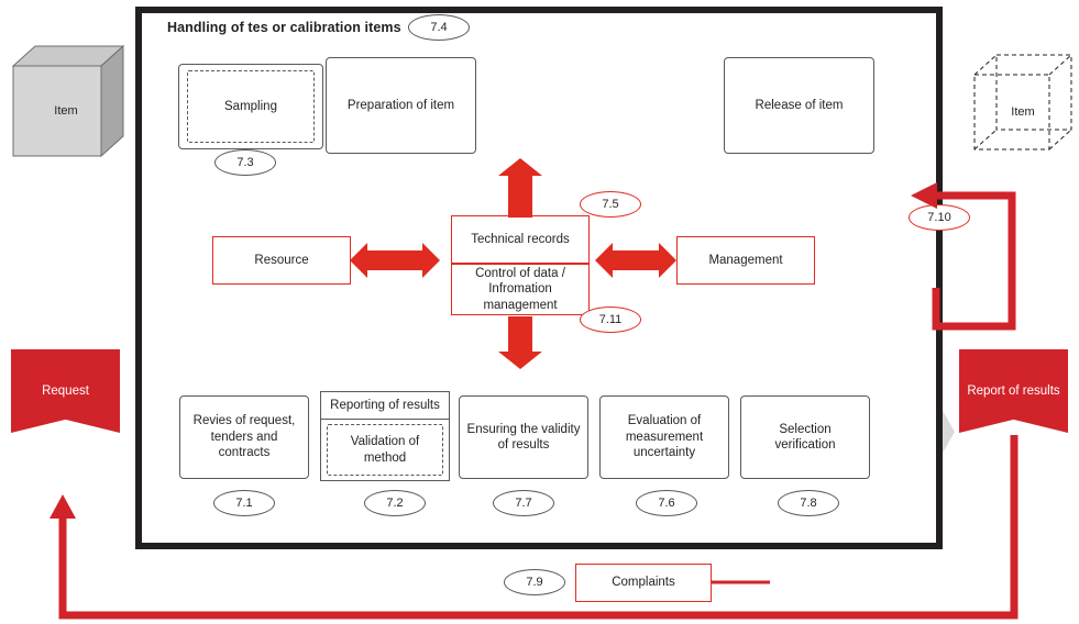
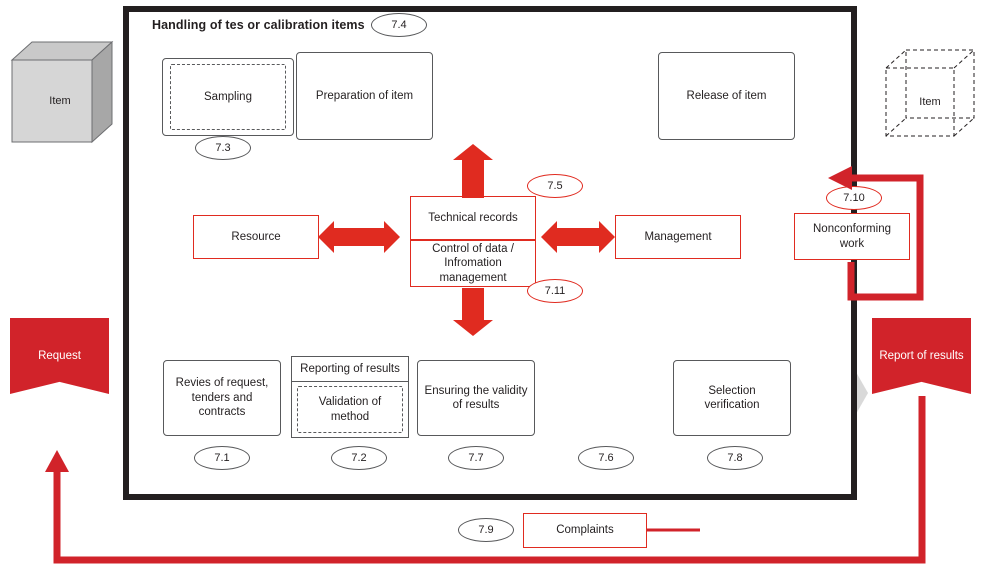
  Handling of tes or calibration items
  7.4
  Sampling
  7.3
  Preparation of item
  Release of item
  Resource
  Technical records
  7.5
  Control of data / Infromation management
  7.11
  Management
+ Nonconforming work
  7.10
  Revies of request, tenders and contracts
  7.1
  Reporting of results
  Validation of method
  7.2
  Ensuring the validity of results
  7.7
- Evaluation of measurement uncertainty
  7.6
  Selection verification
  7.8
  Complaints
  7.9
  Request
  Report of results
  Item
  Item
